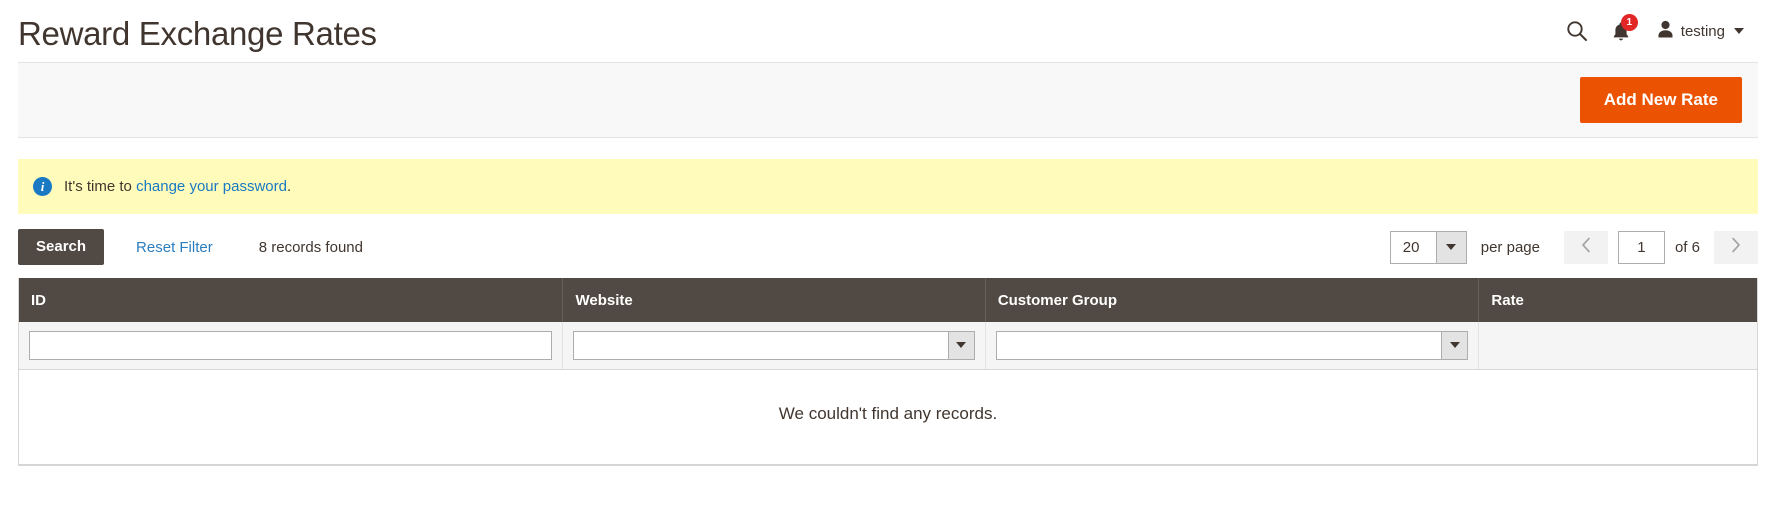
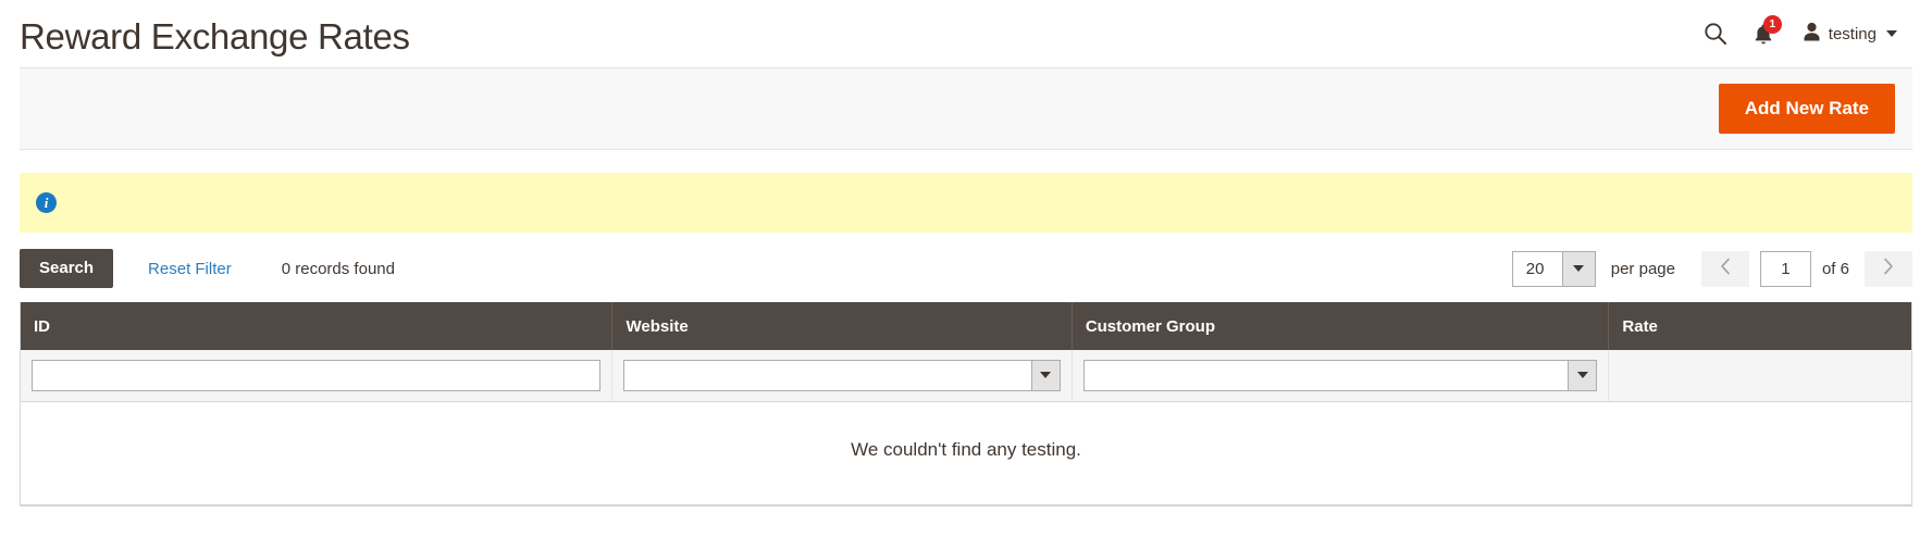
  Reward Exchange Rates
  1
  testing
  Add New Rate
  i
- It's time to change your password.
  Search
  Reset Filter
- 8 records found
+ 0 records found
  20
  per page
  1
  of 6
  ID	Website	Customer Group	Rate
- We couldn't find any records.
+ We couldn't find any testing.
